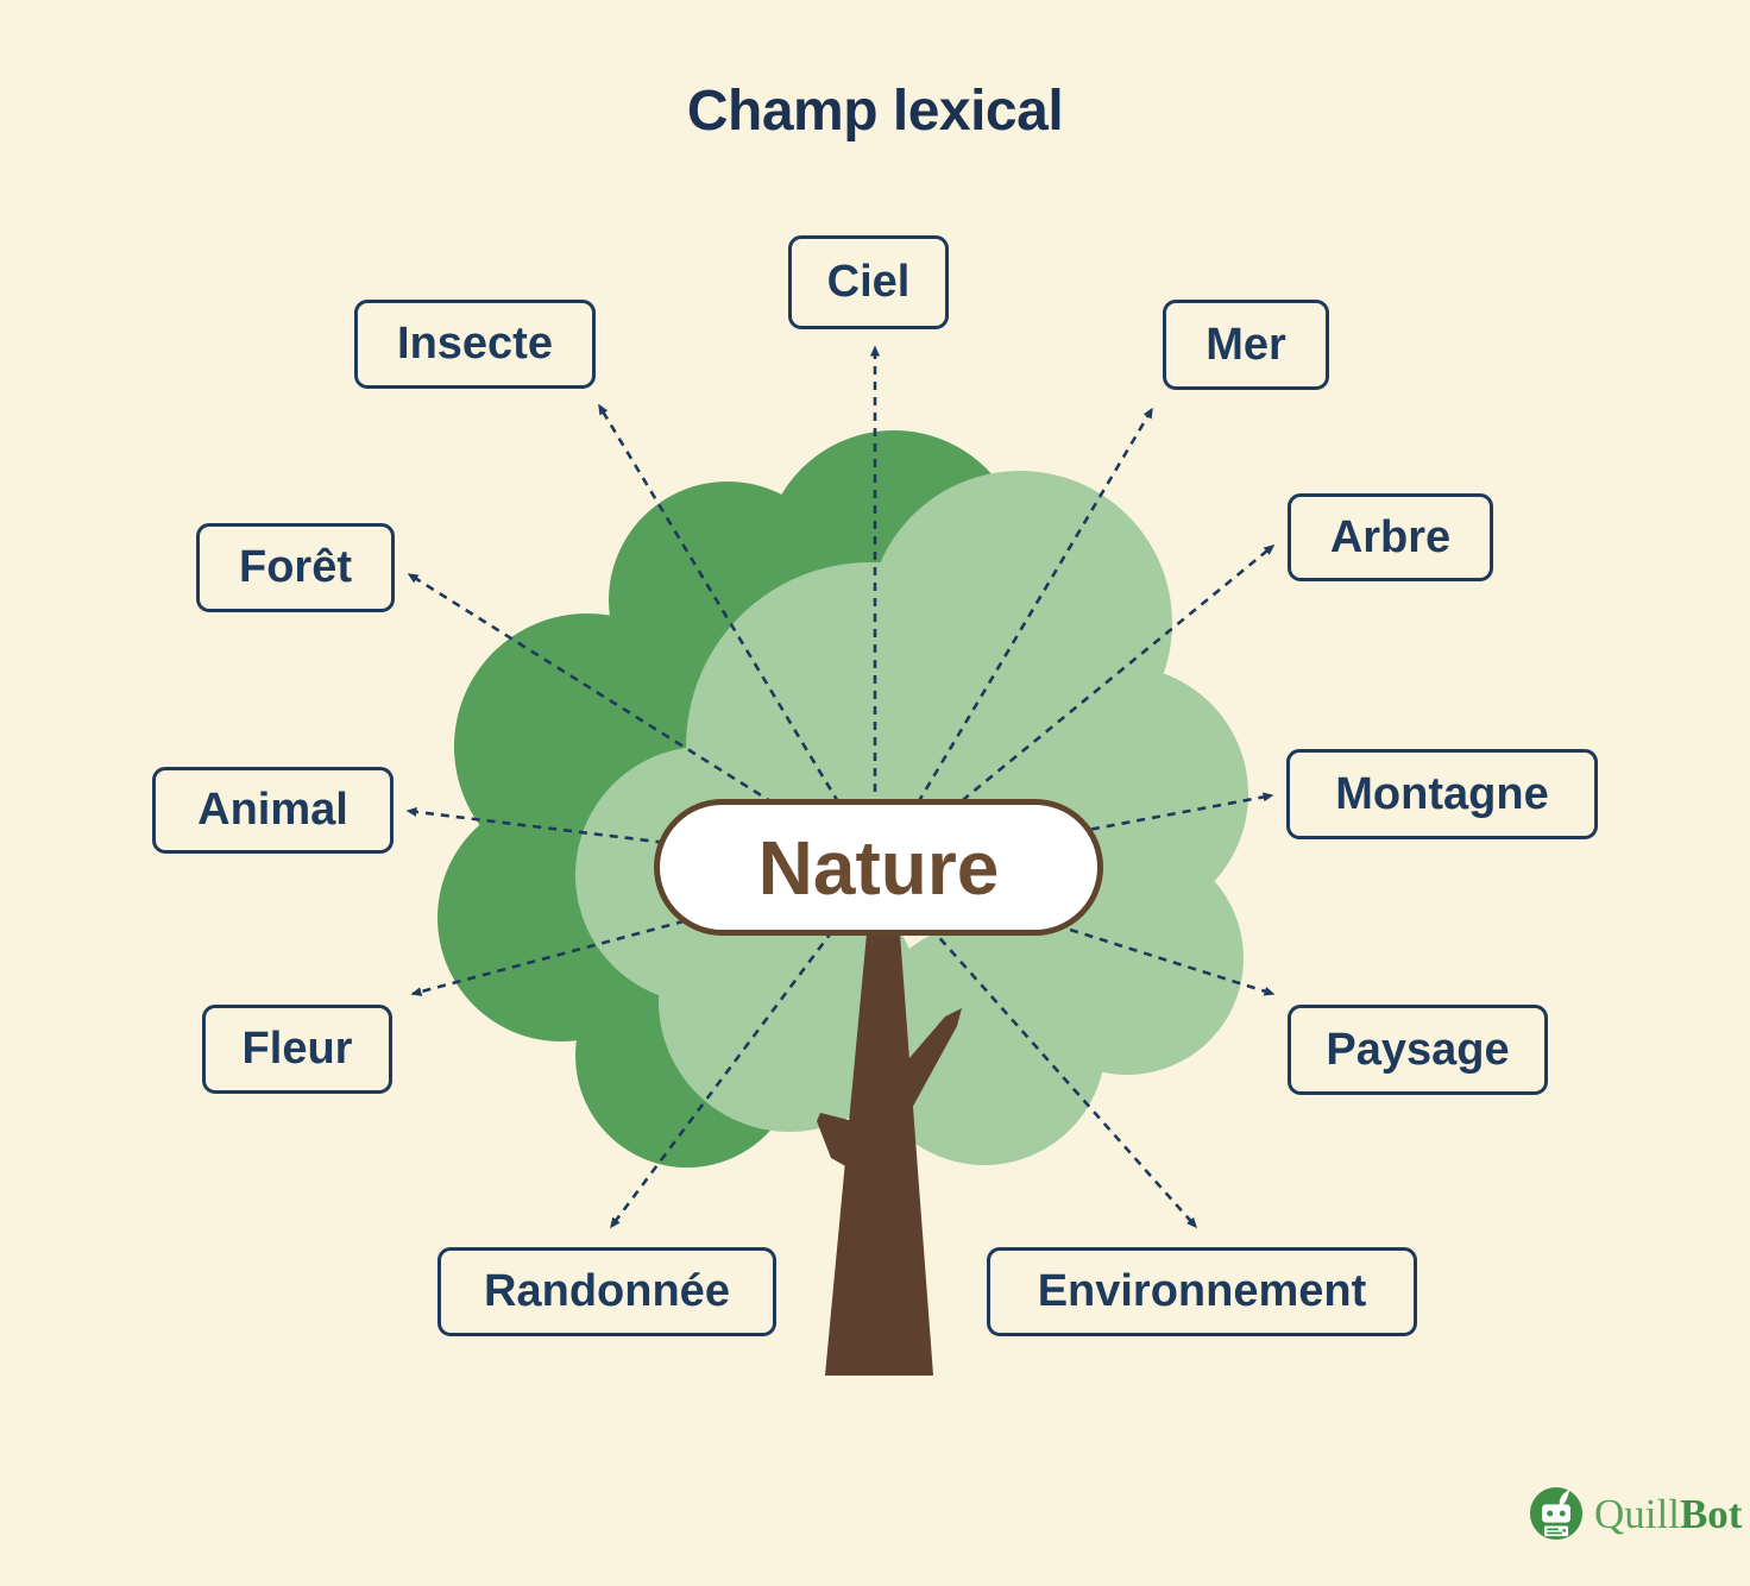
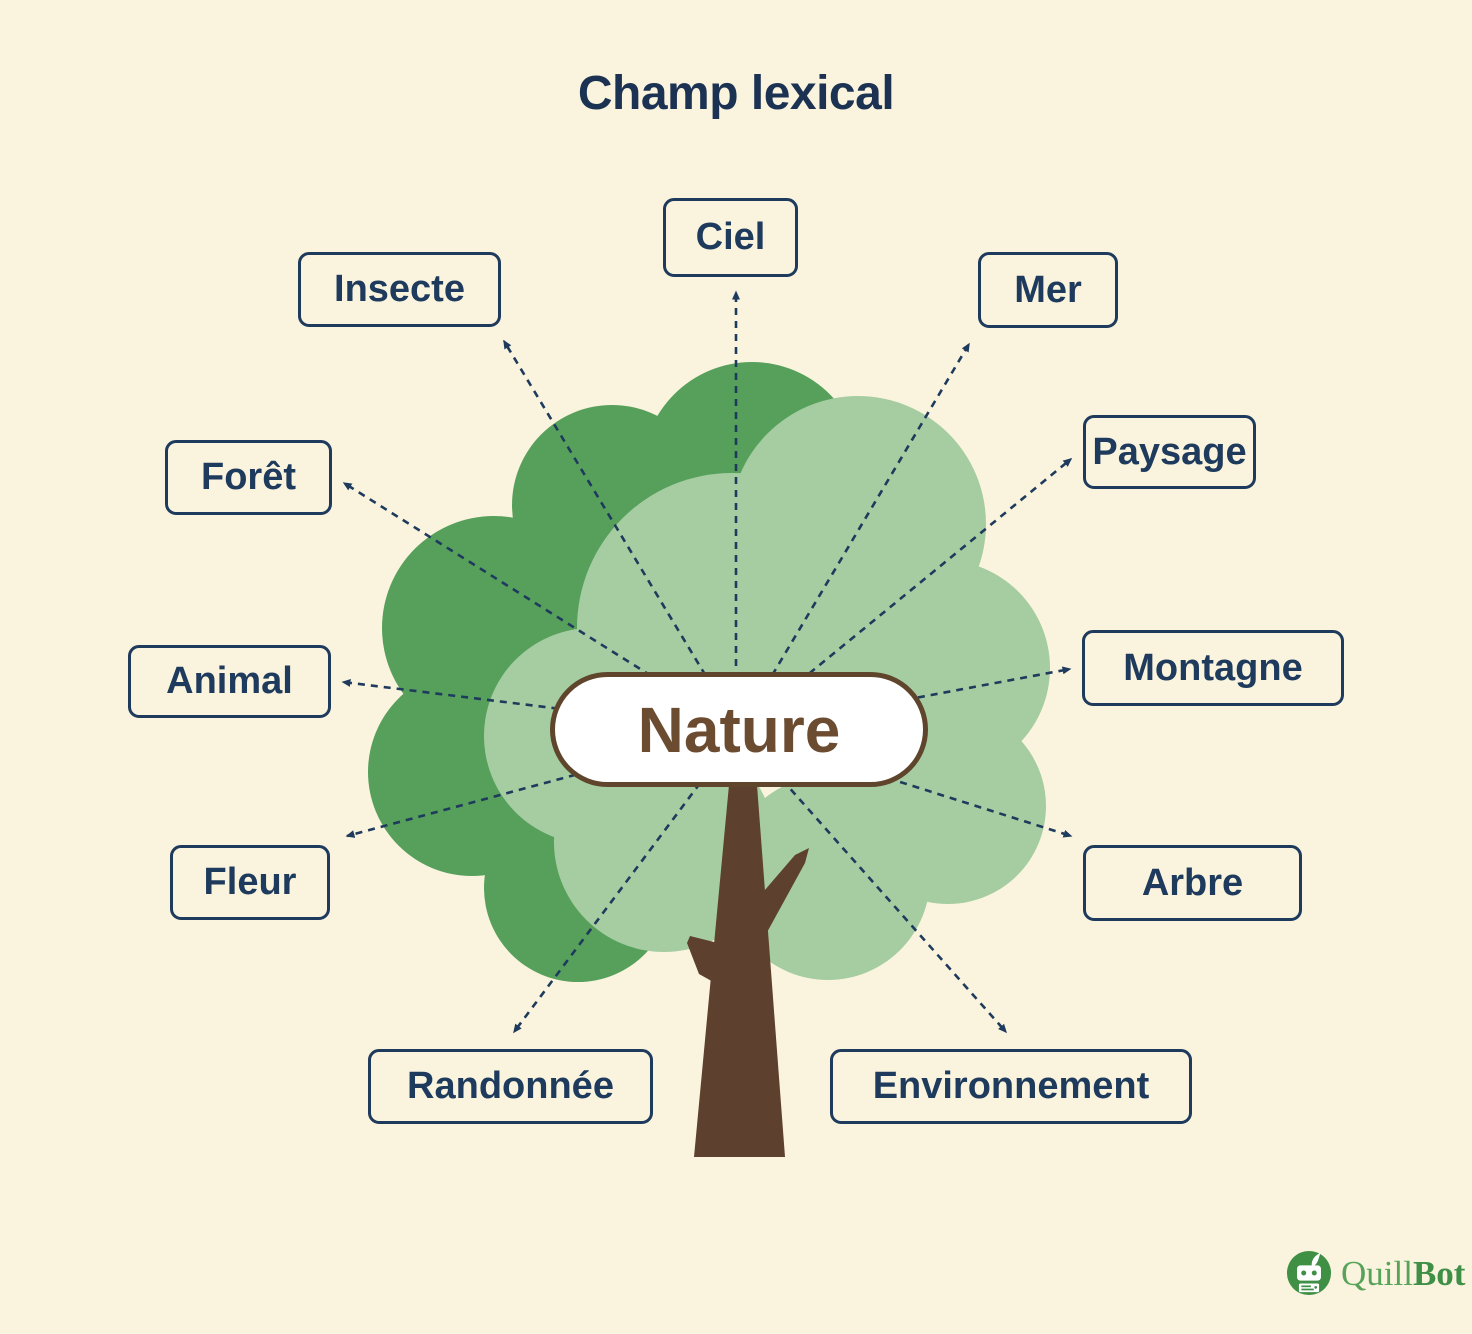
  Champ lexical
  Nature
  Ciel
  Insecte
  Mer
  Forêt
- Arbre
+ Paysage
  Animal
  Montagne
  Fleur
- Paysage
+ Arbre
  Randonnée
  Environnement
  QuillBot
